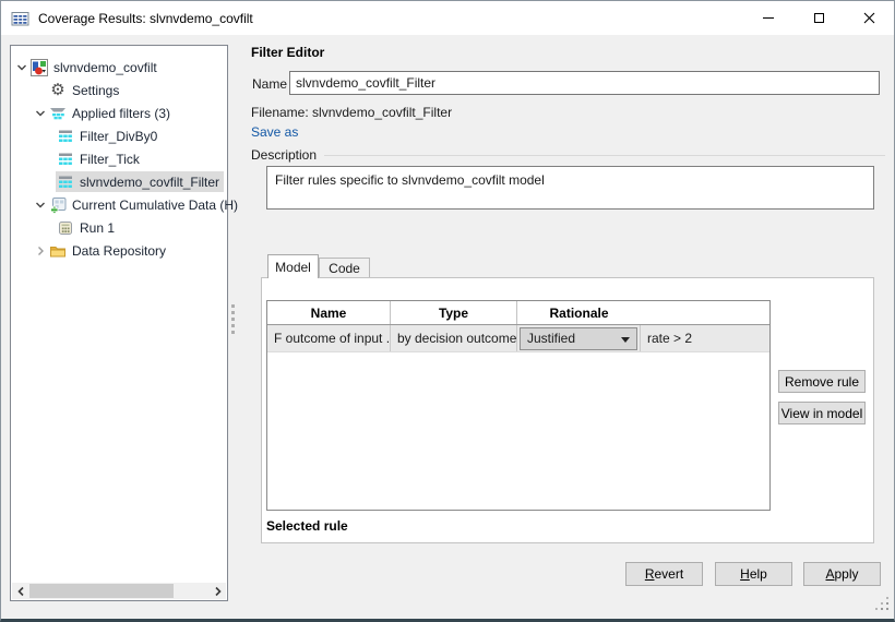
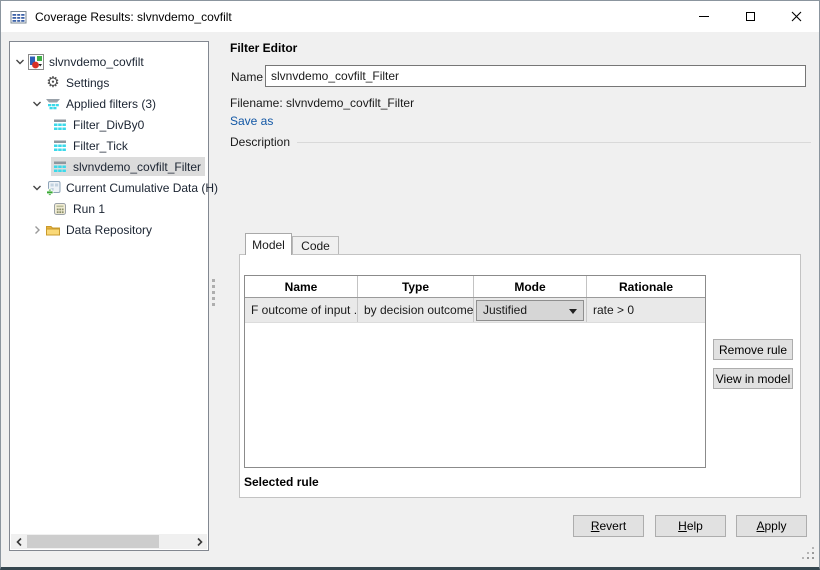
  Coverage Results: slvnvdemo_covfilt
  slvnvdemo_covfilt
  ⚙
  Settings
  Applied filters (3)
  Filter_DivBy0
  Filter_Tick
  slvnvdemo_covfilt_Filter
  Current Cumulative Data (H)
  Run 1
  Data Repository
  Filter Editor
  Name
  slvnvdemo_covfilt_Filter
  Filename: slvnvdemo_covfilt_Filter
  Save as
  Description
- Filter rules specific to slvnvdemo_covfilt model
  Model
  Code
  Name
  Type
+ Mode
  Rationale
  F outcome of input .
  by decision outcome
  Justified
- rate > 2
+ rate > 0
  Remove rule
  View in model
  Selected rule
  Revert
  Help
  Apply
